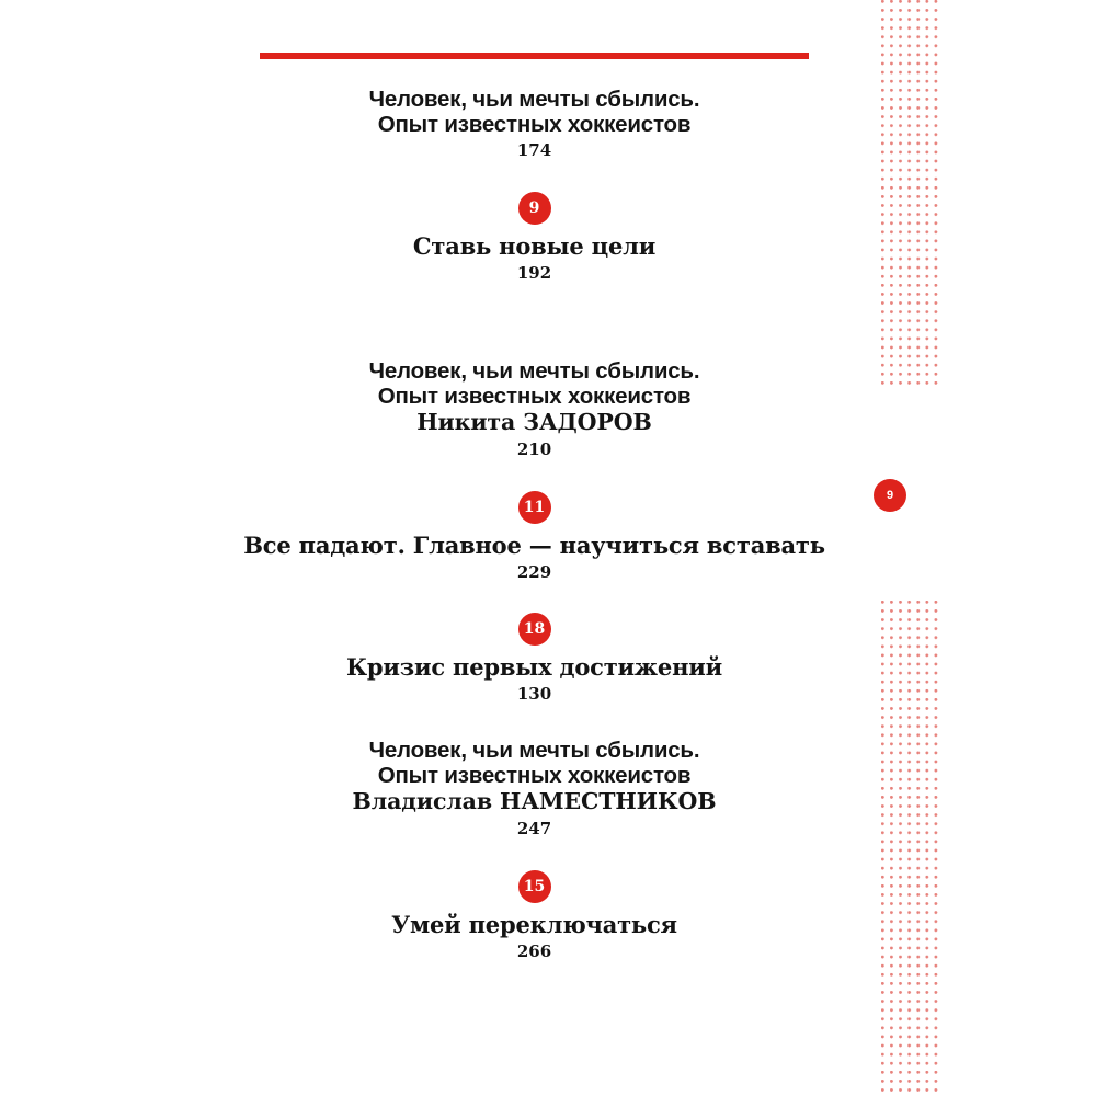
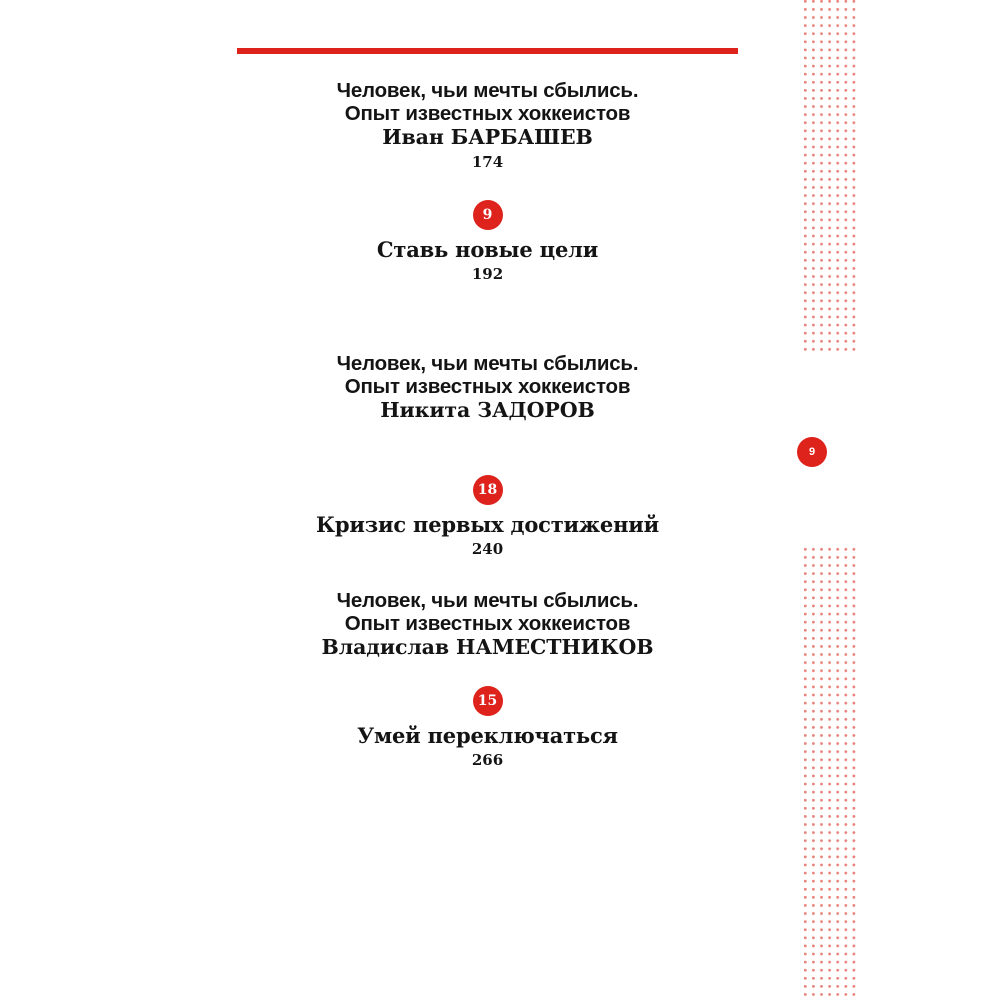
  9
  Человек, чьи мечты сбылись.
  Опыт известных хоккеистов
+ Иван БАРБАШЕВ
  174
  9
  Ставь новые цели
  192
  Человек, чьи мечты сбылись.
  Опыт известных хоккеистов
  Никита ЗАДОРОВ
- 210
- 11
- Все падают. Главное — научиться вставать
- 229
  18
  Кризис первых достижений
- 130
+ 240
  Человек, чьи мечты сбылись.
  Опыт известных хоккеистов
  Владислав НАМЕСТНИКОВ
- 247
  15
  Умей переключаться
  266
